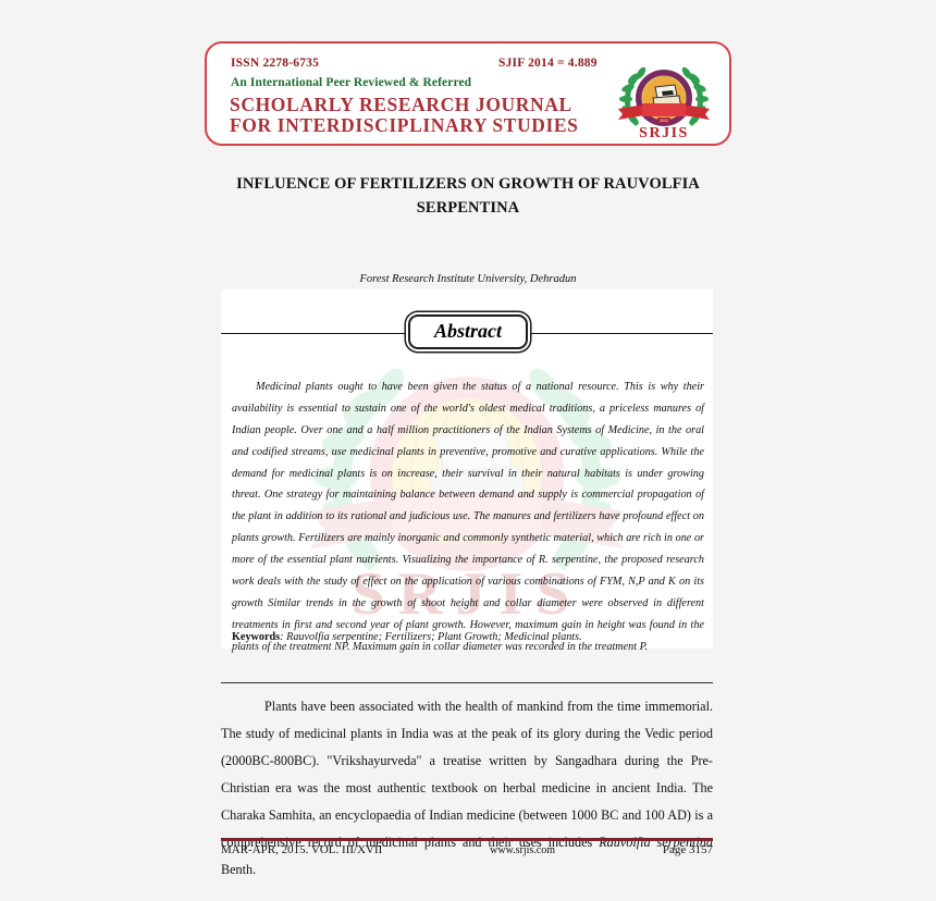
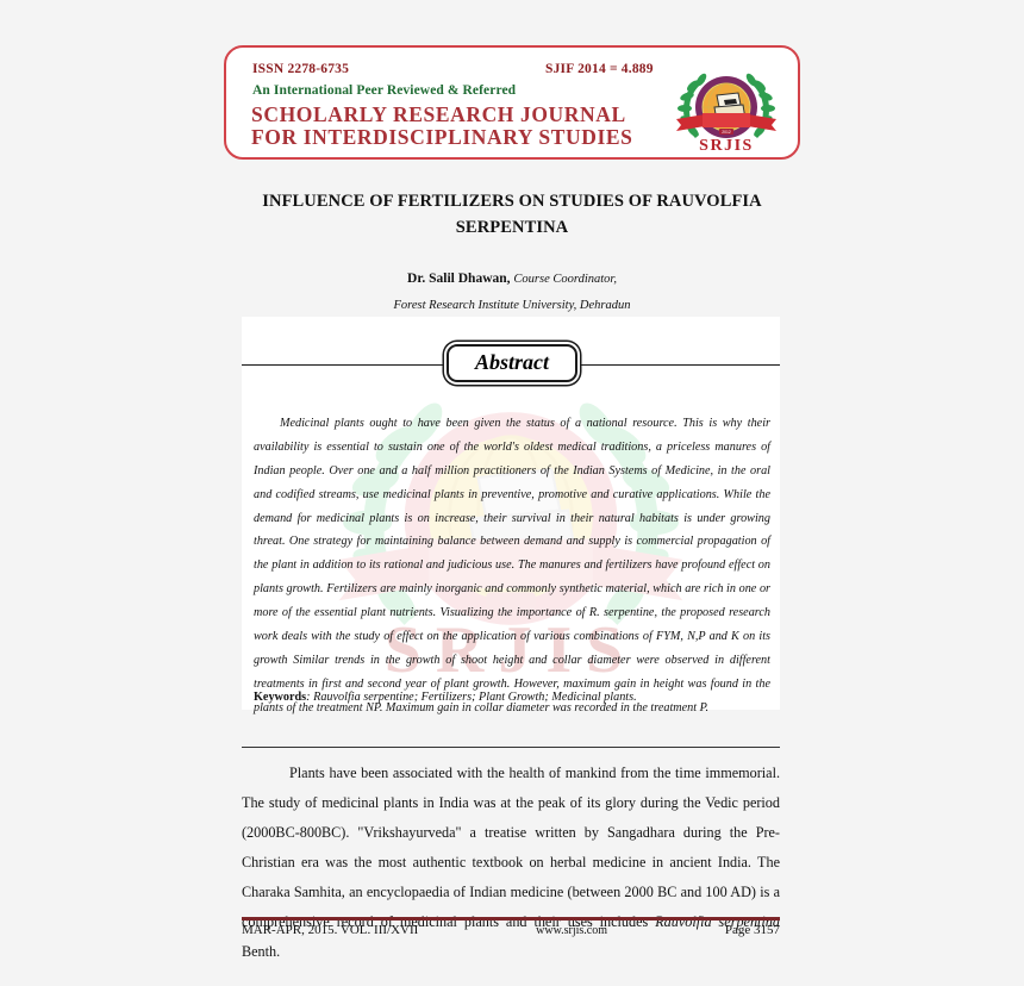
  ISSN 2278-6735
  SJIF 2014 = 4.889
  An International Peer Reviewed & Referred
  SCHOLARLY RESEARCH JOURNAL
  FOR INTERDISCIPLINARY STUDIES
  SRJIS
- INFLUENCE OF FERTILIZERS ON GROWTH OF RAUVOLFIA SERPENTINA
+ INFLUENCE OF FERTILIZERS ON STUDIES OF RAUVOLFIA SERPENTINA
+ Dr. Salil Dhawan, Course Coordinator,
  Forest Research Institute University, Dehradun
  SRJIS
  Abstract
  Medicinal plants ought to have been given the status of a national resource. This is why their availability is essential to sustain one of the world's oldest medical traditions, a priceless manures of Indian people. Over one and a half million practitioners of the Indian Systems of Medicine, in the oral and codified streams, use medicinal plants in preventive, promotive and curative applications. While the demand for medicinal plants is on increase, their survival in their natural habitats is under growing threat. One strategy for maintaining balance between demand and supply is commercial propagation of the plant in addition to its rational and judicious use. The manures and fertilizers have profound effect on plants growth. Fertilizers are mainly inorganic and commonly synthetic material, which are rich in one or more of the essential plant nutrients. Visualizing the importance of R. serpentine, the proposed research work deals with the study of effect on the application of various combinations of FYM, N,P and K on its growth Similar trends in the growth of shoot height and collar diameter were observed in different treatments in first and second year of plant growth. However, maximum gain in height was found in the plants of the treatment NP. Maximum gain in collar diameter was recorded in the treatment P.
  Keywords: Rauvolfia serpentine; Fertilizers; Plant Growth; Medicinal plants.
- Plants have been associated with the health of mankind from the time immemorial. The study of medicinal plants in India was at the peak of its glory during the Vedic period (2000BC-800BC). "Vrikshayurveda" a treatise written by Sangadhara during the Pre-Christian era was the most authentic textbook on herbal medicine in ancient India. The Charaka Samhita, an encyclopaedia of Indian medicine (between 1000 BC and 100 AD) is a comprehensive record of medicinal plants and their uses includes Rauvolfia serpentina Benth.
+ Plants have been associated with the health of mankind from the time immemorial. The study of medicinal plants in India was at the peak of its glory during the Vedic period (2000BC-800BC). "Vrikshayurveda" a treatise written by Sangadhara during the Pre-Christian era was the most authentic textbook on herbal medicine in ancient India. The Charaka Samhita, an encyclopaedia of Indian medicine (between 2000 BC and 100 AD) is a comprehensive record of medicinal plants and their uses includes Rauvolfia serpentina Benth.
  MAR-APR, 2015. VOL. III/XVII
  www.srjis.com
  Page 3157
